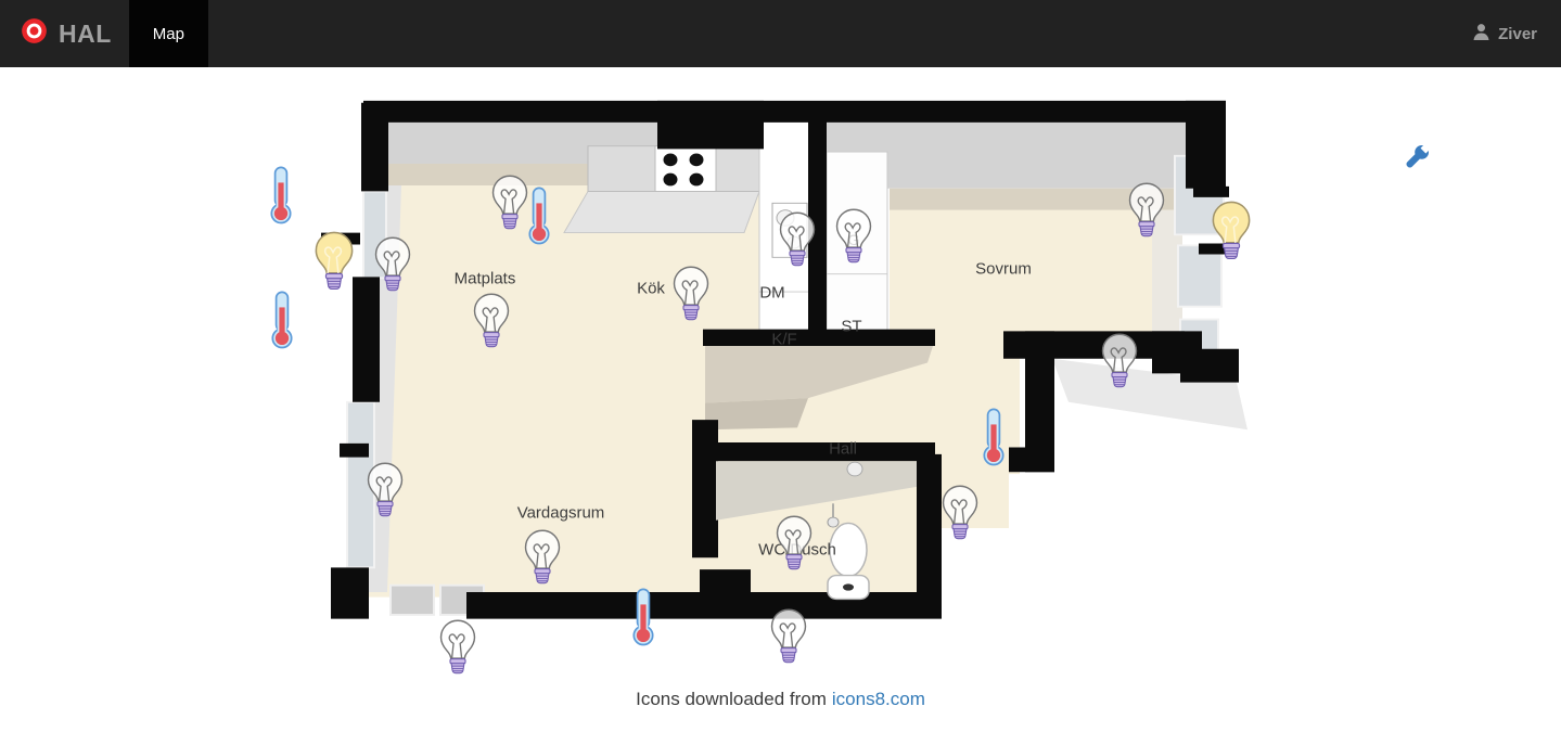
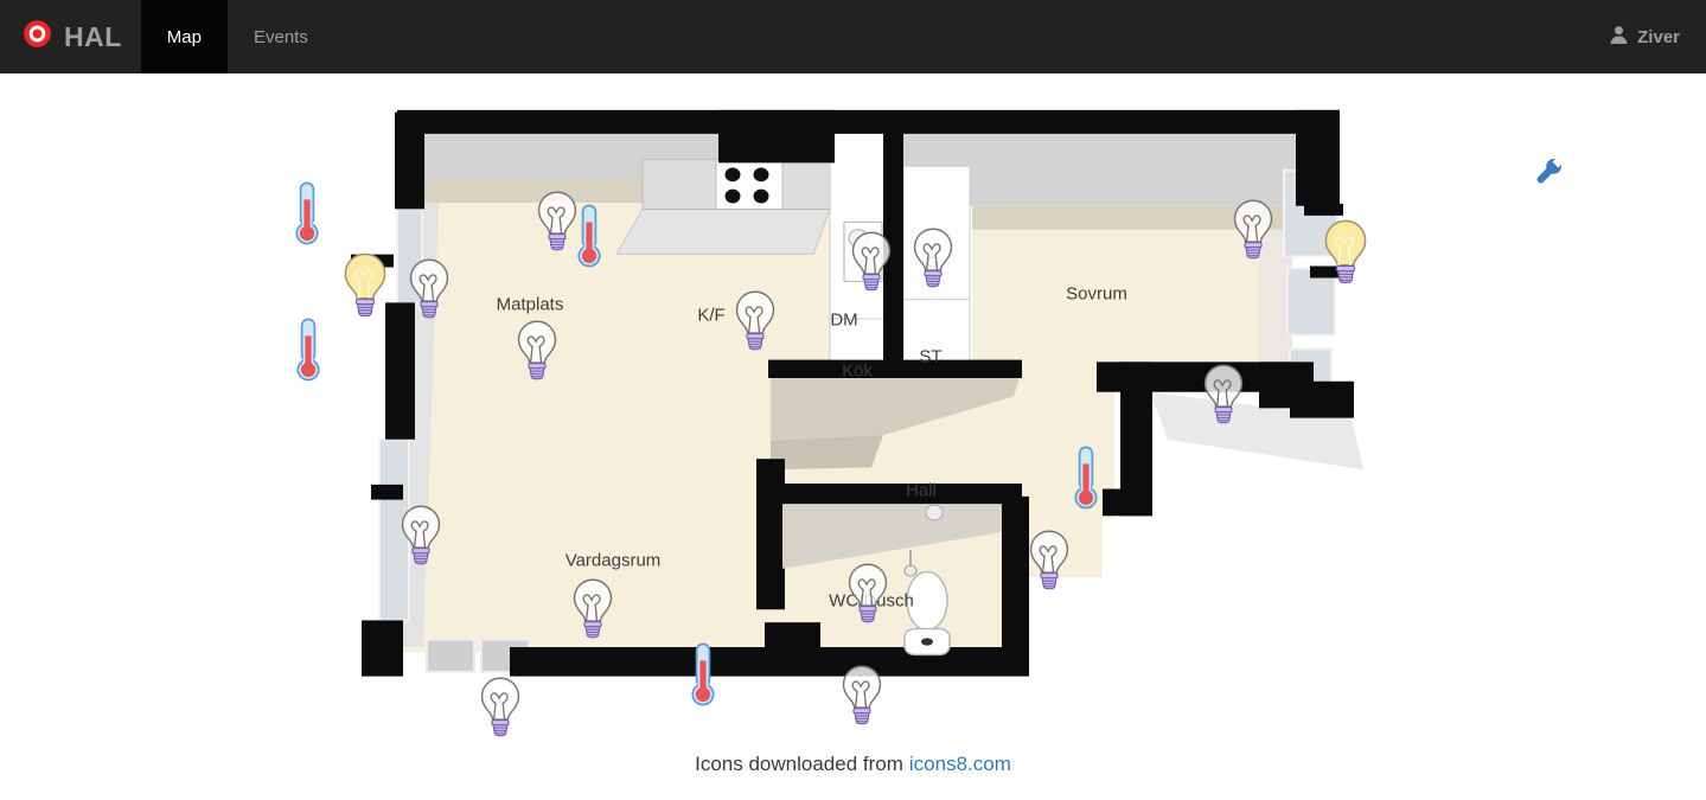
  HAL
  Map
+ Events
  Ziver
  Matplats
- Kök
+ K/F
  DM
- K/F
+ Kök
  ST
  G
  Sovrum
  Hall
  Vardagsrum
  WC/Dusch
  Icons downloaded from icons8.com
